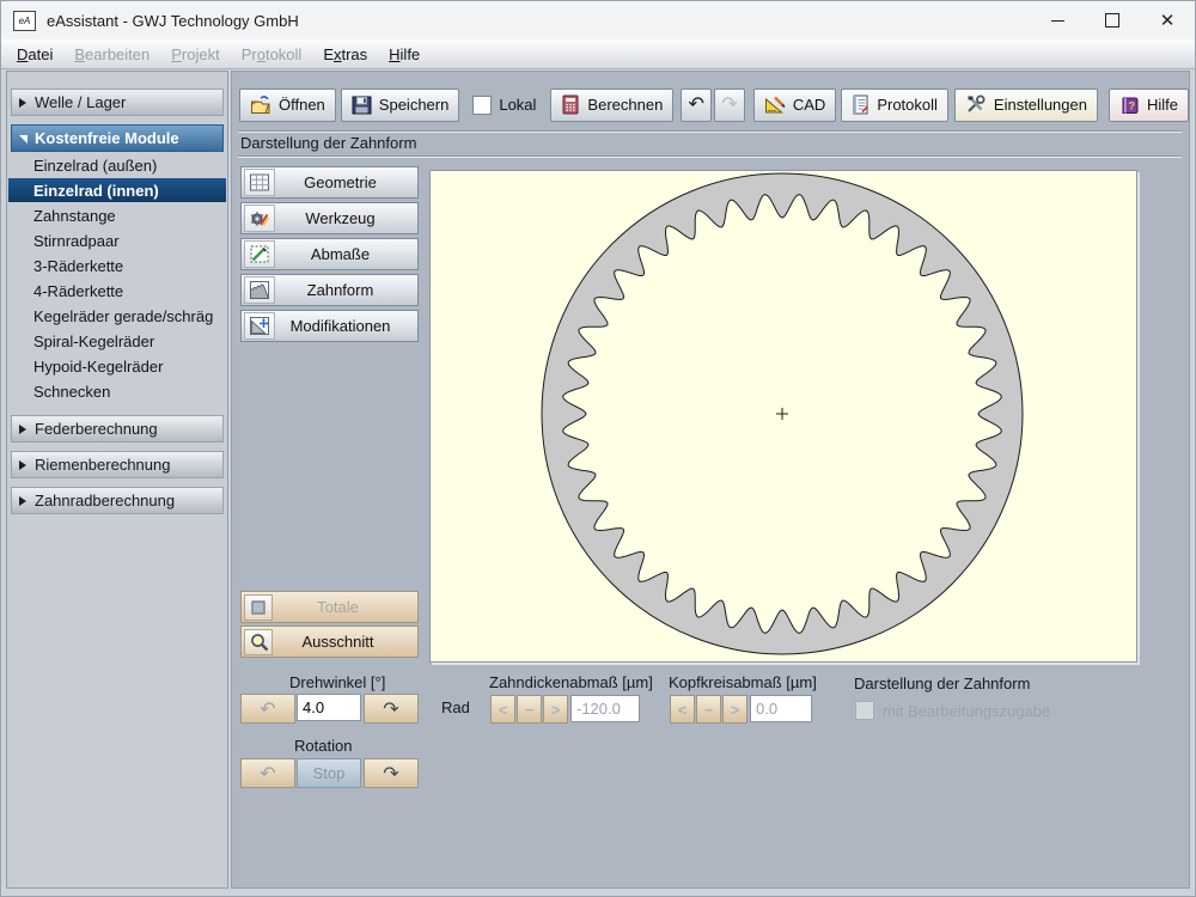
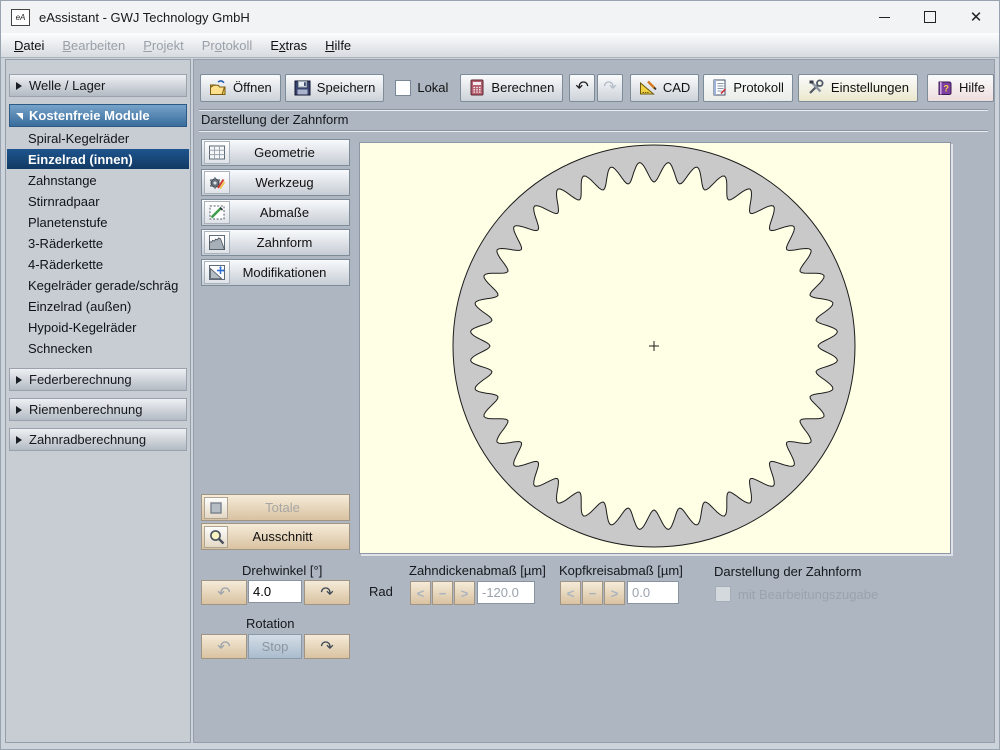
  eA
  eAssistant - GWJ Technology GmbH
  ✕
  Datei
  Bearbeiten
  Projekt
  Protokoll
  Extras
  Hilfe
  Welle / Lager
  Kostenfreie Module
- Einzelrad (außen)
+ Spiral-Kegelräder
  Einzelrad (innen)
  Zahnstange
  Stirnradpaar
+ Planetenstufe
  3-Räderkette
  4-Räderkette
  Kegelräder gerade/schräg
- Spiral-Kegelräder
+ Einzelrad (außen)
  Hypoid-Kegelräder
  Schnecken
  Federberechnung
  Riemenberechnung
  Zahnradberechnung
  Öffnen
  Speichern
  Lokal
  Berechnen
  ↶
  ↷
  CAD
  Protokoll
  Einstellungen
  ?
  Hilfe
  Darstellung der Zahnform
  Geometrie
  Werkzeug
  Abmaße
  Zahnform
  Modifikationen
  Totale
  Ausschnitt
  Drehwinkel [°]
  ↶
  4.0
  ↷
  Rad
  Zahndickenabmaß [µm]
  <
  −
  >
  -120.0
  Kopfkreisabmaß [µm]
  <
  −
  >
  0.0
  Darstellung der Zahnform
  Rotation
  ↶
  Stop
  ↷
